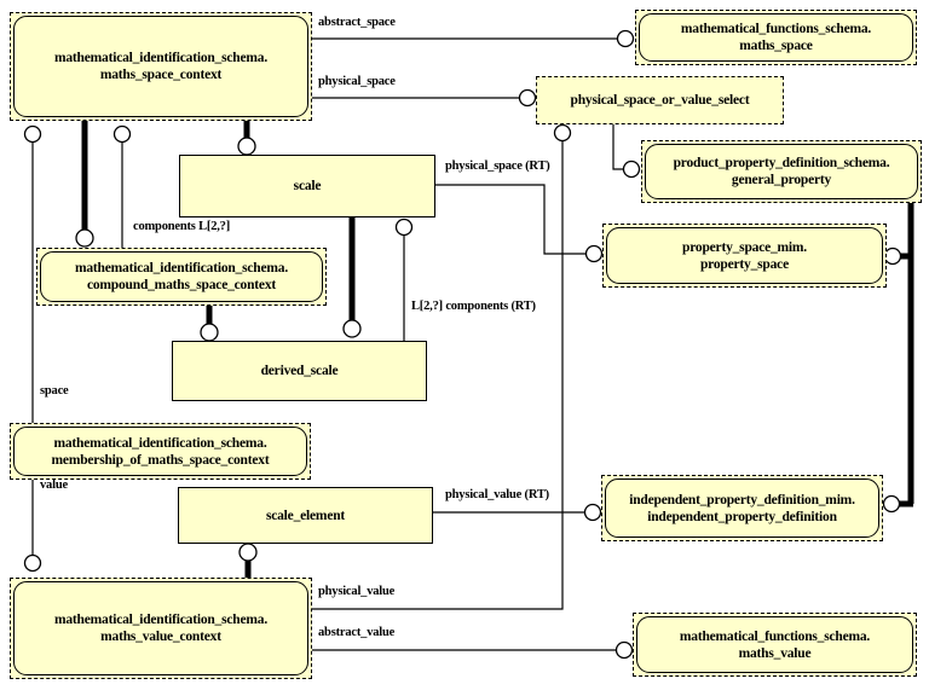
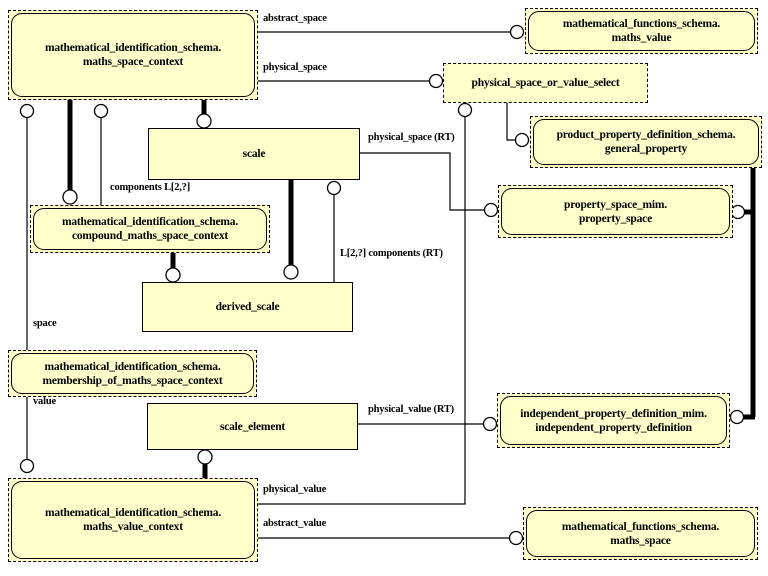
  mathematical_identification_schema.
  maths_space_context
  mathematical_functions_schema.
- maths_space
+ maths_value
  physical_space_or_value_select
  product_property_definition_schema.
  general_property
  scale
  property_space_mim.
  property_space
  mathematical_identification_schema.
  compound_maths_space_context
  derived_scale
  mathematical_identification_schema.
  membership_of_maths_space_context
  scale_element
  independent_property_definition_mim.
  independent_property_definition
  mathematical_identification_schema.
  maths_value_context
  mathematical_functions_schema.
- maths_value
+ maths_space
  abstract_space
  physical_space
  physical_space (RT)
  components L[2,?]
  L[2,?] components (RT)
  space
  value
  physical_value (RT)
  physical_value
  abstract_value
